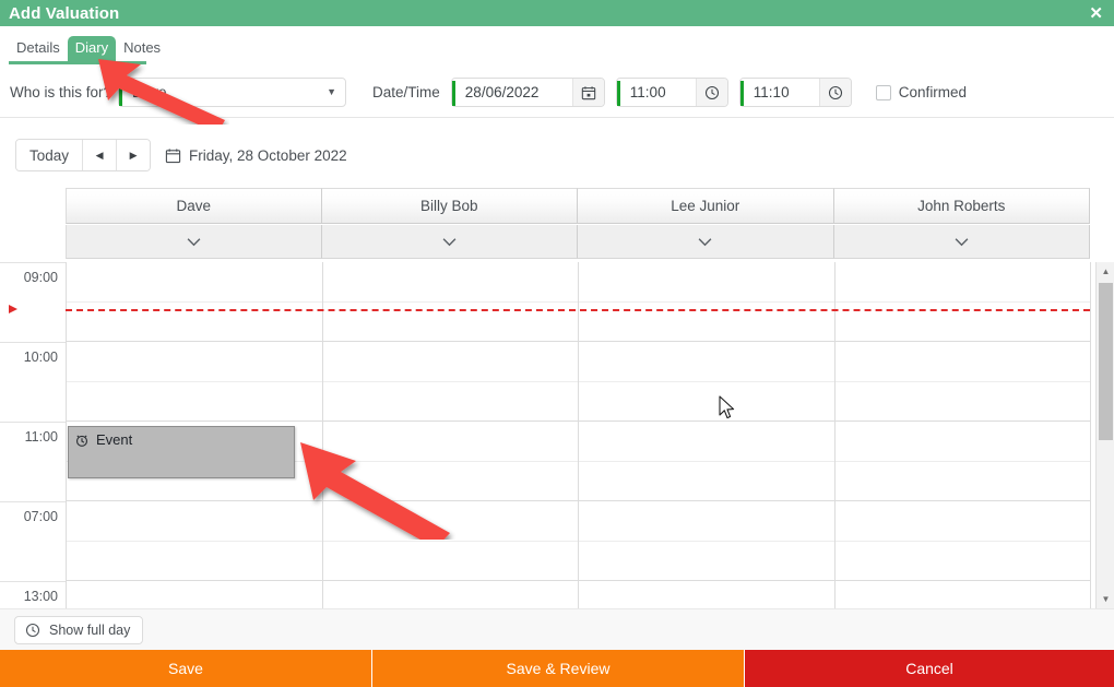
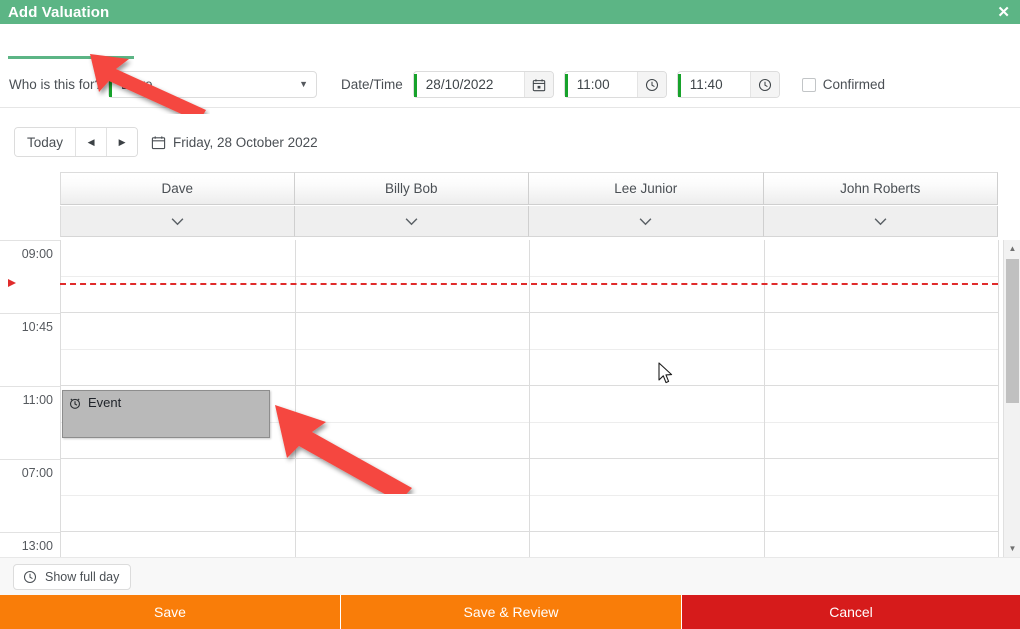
  Add Valuation
  ✕
- Details
- Diary
- Notes
  Who is this for
  ▼
  Date/Time
- 28/06/2022
+ 28/10/2022
  11:00
- 11:10
+ 11:40
  Confirmed
  Today
  ◀
  ▶
  Friday, 28 October 2022
  Dave
  Billy Bob
  Lee Junior
  John Roberts
  09:00
- 10:00
+ 10:45
  11:00
  07:00
  13:00
  Event
  ▲
  ▼
  Show full day
  Save
  Save & Review
  Cancel
